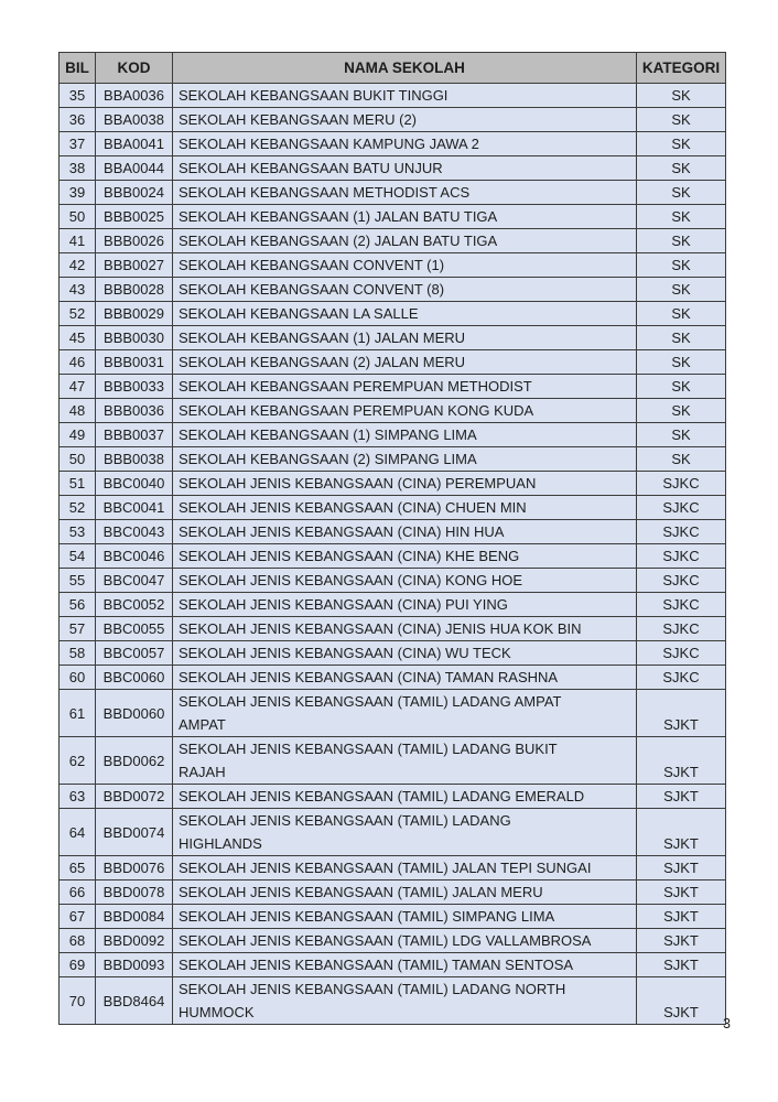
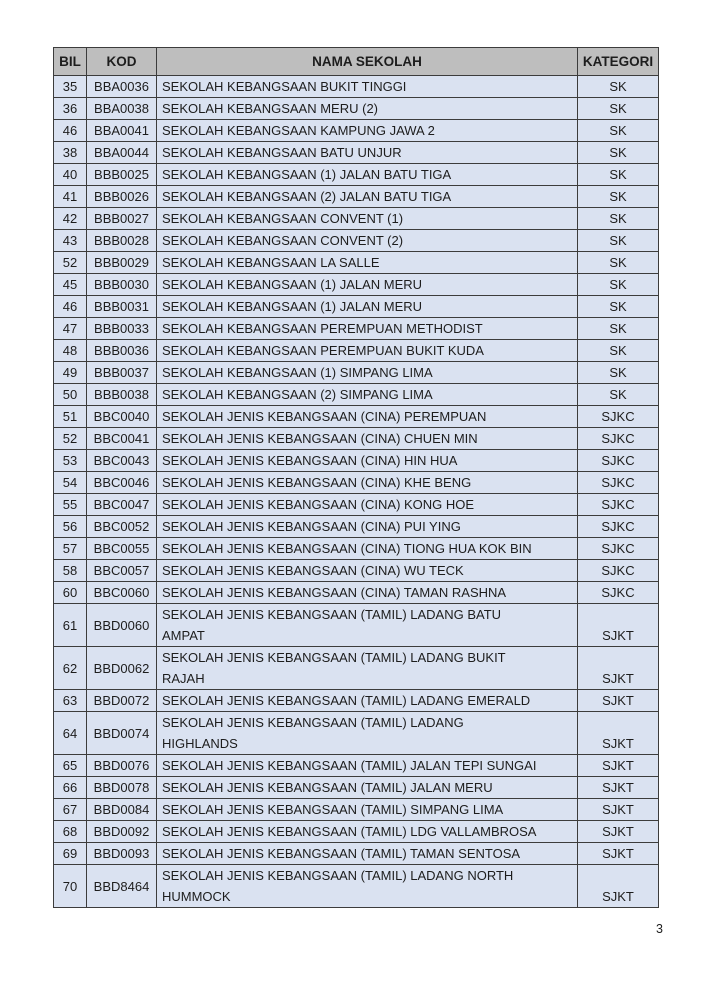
  BIL	KOD	NAMA SEKOLAH	KATEGORI
  35	BBA0036	SEKOLAH KEBANGSAAN BUKIT TINGGI	SK
  36	BBA0038	SEKOLAH KEBANGSAAN MERU (2)	SK
- 37	BBA0041	SEKOLAH KEBANGSAAN KAMPUNG JAWA 2	SK
+ 46	BBA0041	SEKOLAH KEBANGSAAN KAMPUNG JAWA 2	SK
  38	BBA0044	SEKOLAH KEBANGSAAN BATU UNJUR	SK
- 39	BBB0024	SEKOLAH KEBANGSAAN METHODIST ACS	SK
- 50	BBB0025	SEKOLAH KEBANGSAAN (1) JALAN BATU TIGA	SK
+ 40	BBB0025	SEKOLAH KEBANGSAAN (1) JALAN BATU TIGA	SK
  41	BBB0026	SEKOLAH KEBANGSAAN (2) JALAN BATU TIGA	SK
  42	BBB0027	SEKOLAH KEBANGSAAN CONVENT (1)	SK
- 43	BBB0028	SEKOLAH KEBANGSAAN CONVENT (8)	SK
+ 43	BBB0028	SEKOLAH KEBANGSAAN CONVENT (2)	SK
  52	BBB0029	SEKOLAH KEBANGSAAN LA SALLE	SK
  45	BBB0030	SEKOLAH KEBANGSAAN (1) JALAN MERU	SK
- 46	BBB0031	SEKOLAH KEBANGSAAN (2) JALAN MERU	SK
+ 46	BBB0031	SEKOLAH KEBANGSAAN (1) JALAN MERU	SK
  47	BBB0033	SEKOLAH KEBANGSAAN PEREMPUAN METHODIST	SK
- 48	BBB0036	SEKOLAH KEBANGSAAN PEREMPUAN KONG KUDA	SK
+ 48	BBB0036	SEKOLAH KEBANGSAAN PEREMPUAN BUKIT KUDA	SK
  49	BBB0037	SEKOLAH KEBANGSAAN (1) SIMPANG LIMA	SK
  50	BBB0038	SEKOLAH KEBANGSAAN (2) SIMPANG LIMA	SK
  51	BBC0040	SEKOLAH JENIS KEBANGSAAN (CINA) PEREMPUAN	SJKC
  52	BBC0041	SEKOLAH JENIS KEBANGSAAN (CINA) CHUEN MIN	SJKC
  53	BBC0043	SEKOLAH JENIS KEBANGSAAN (CINA) HIN HUA	SJKC
  54	BBC0046	SEKOLAH JENIS KEBANGSAAN (CINA) KHE BENG	SJKC
  55	BBC0047	SEKOLAH JENIS KEBANGSAAN (CINA) KONG HOE	SJKC
  56	BBC0052	SEKOLAH JENIS KEBANGSAAN (CINA) PUI YING	SJKC
- 57	BBC0055	SEKOLAH JENIS KEBANGSAAN (CINA) JENIS HUA KOK BIN	SJKC
+ 57	BBC0055	SEKOLAH JENIS KEBANGSAAN (CINA) TIONG HUA KOK BIN	SJKC
  58	BBC0057	SEKOLAH JENIS KEBANGSAAN (CINA) WU TECK	SJKC
  60	BBC0060	SEKOLAH JENIS KEBANGSAAN (CINA) TAMAN RASHNA	SJKC
- 61	BBD0060	SEKOLAH JENIS KEBANGSAAN (TAMIL) LADANG AMPAT AMPAT	SJKT
+ 61	BBD0060	SEKOLAH JENIS KEBANGSAAN (TAMIL) LADANG BATU AMPAT	SJKT
  62	BBD0062	SEKOLAH JENIS KEBANGSAAN (TAMIL) LADANG BUKIT RAJAH	SJKT
  63	BBD0072	SEKOLAH JENIS KEBANGSAAN (TAMIL) LADANG EMERALD	SJKT
  64	BBD0074	SEKOLAH JENIS KEBANGSAAN (TAMIL) LADANG HIGHLANDS	SJKT
  65	BBD0076	SEKOLAH JENIS KEBANGSAAN (TAMIL) JALAN TEPI SUNGAI	SJKT
  66	BBD0078	SEKOLAH JENIS KEBANGSAAN (TAMIL) JALAN MERU	SJKT
  67	BBD0084	SEKOLAH JENIS KEBANGSAAN (TAMIL) SIMPANG LIMA	SJKT
  68	BBD0092	SEKOLAH JENIS KEBANGSAAN (TAMIL) LDG VALLAMBROSA	SJKT
  69	BBD0093	SEKOLAH JENIS KEBANGSAAN (TAMIL) TAMAN SENTOSA	SJKT
  70	BBD8464	SEKOLAH JENIS KEBANGSAAN (TAMIL) LADANG NORTH HUMMOCK	SJKT
  3
